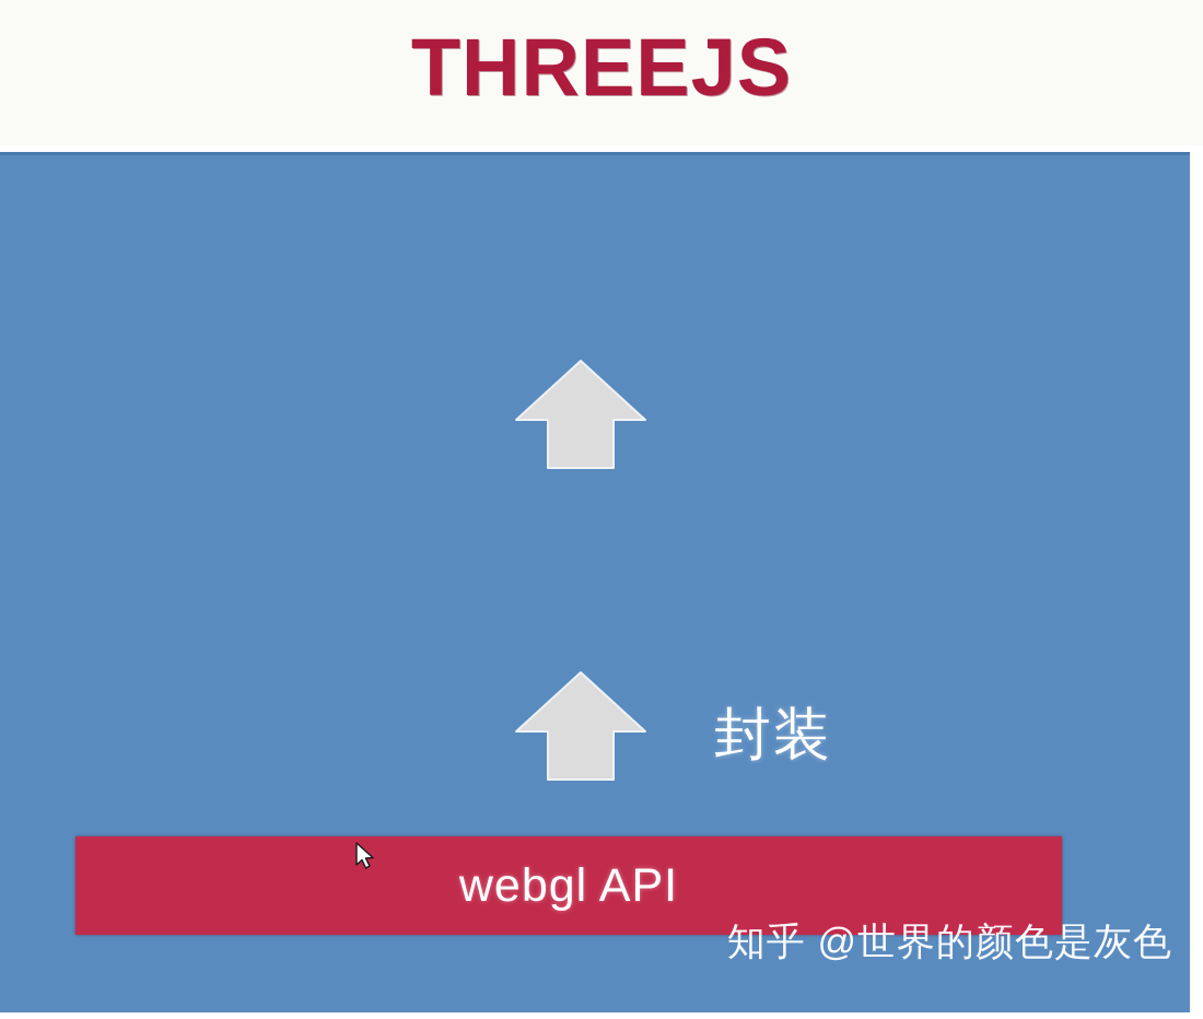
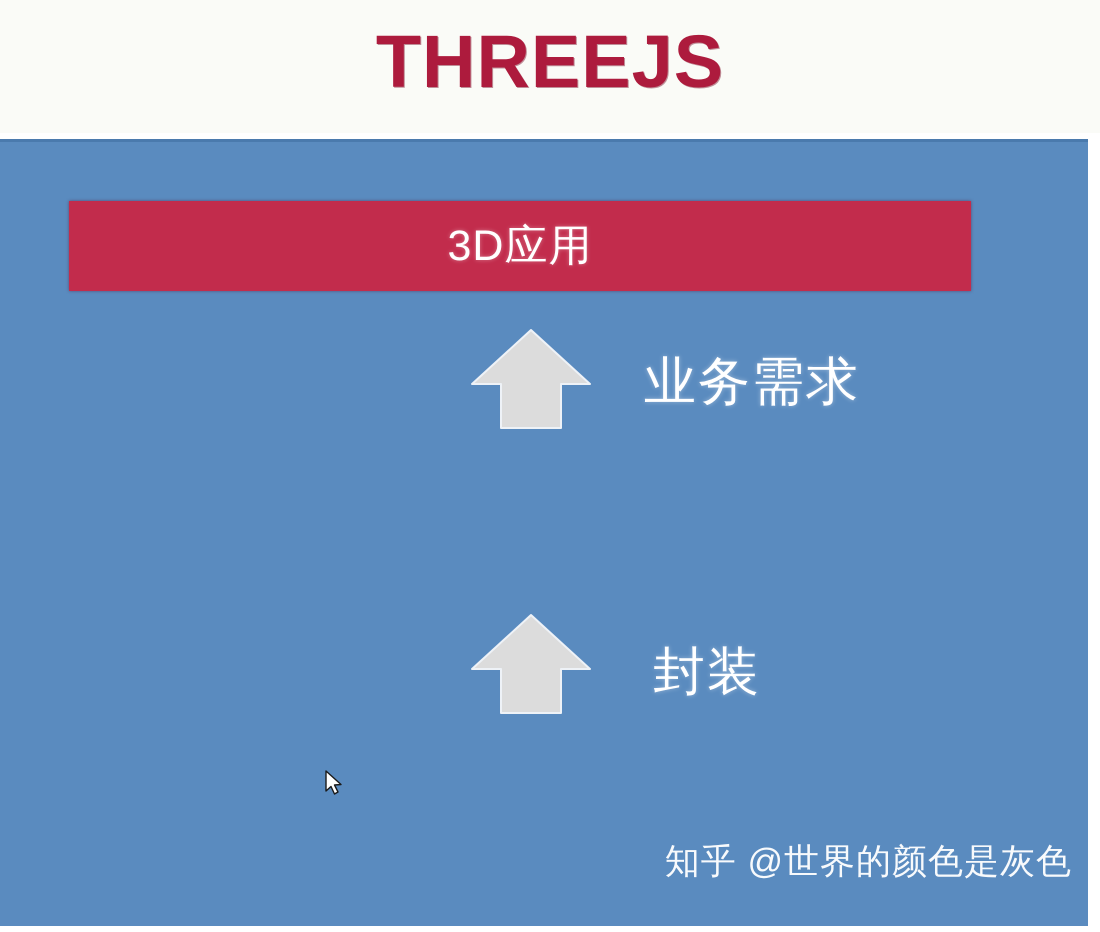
  THREEJS
+ 3D应用
+ 业务需求
  封装
- webgl API
  知乎 @世界的颜色是灰色
